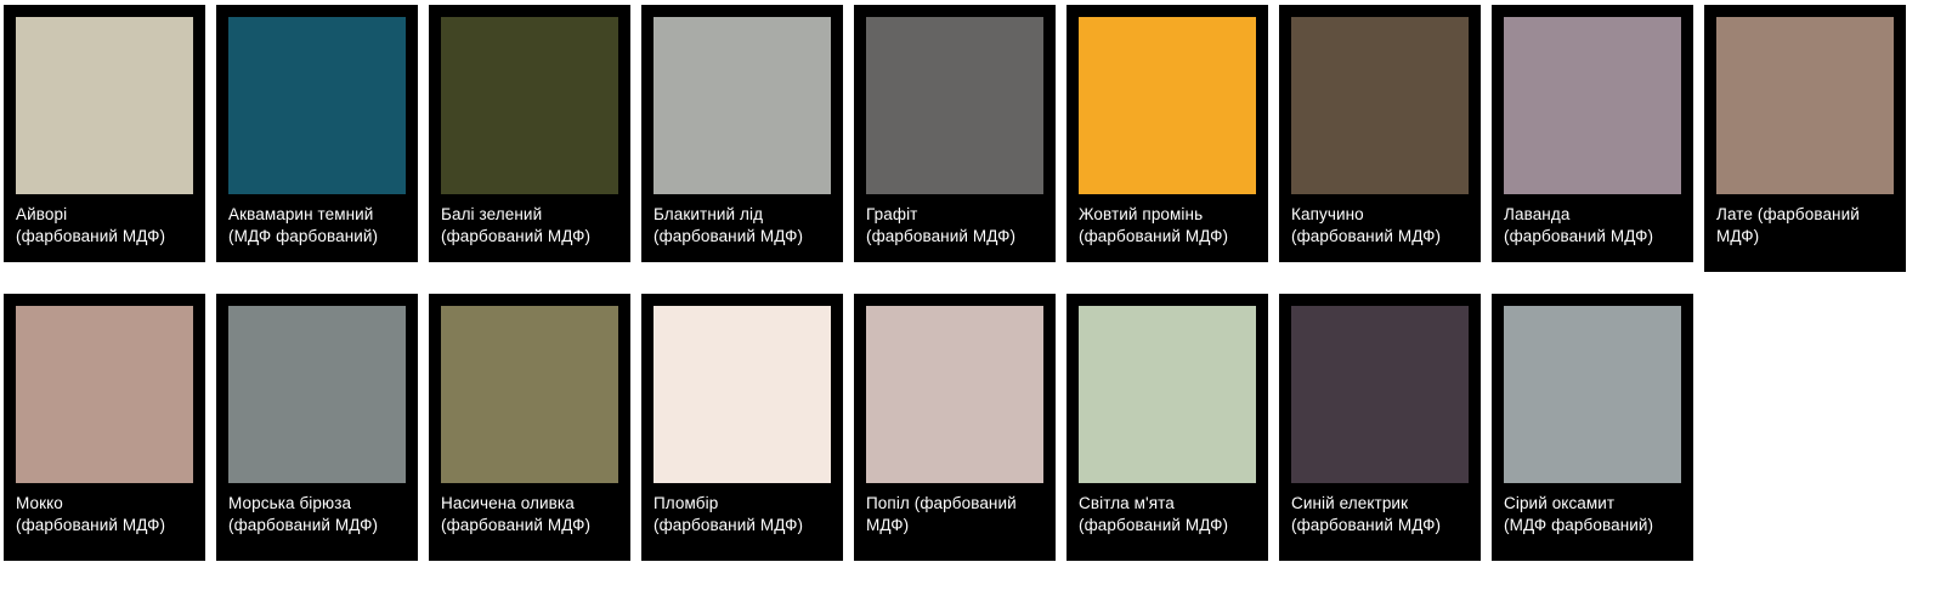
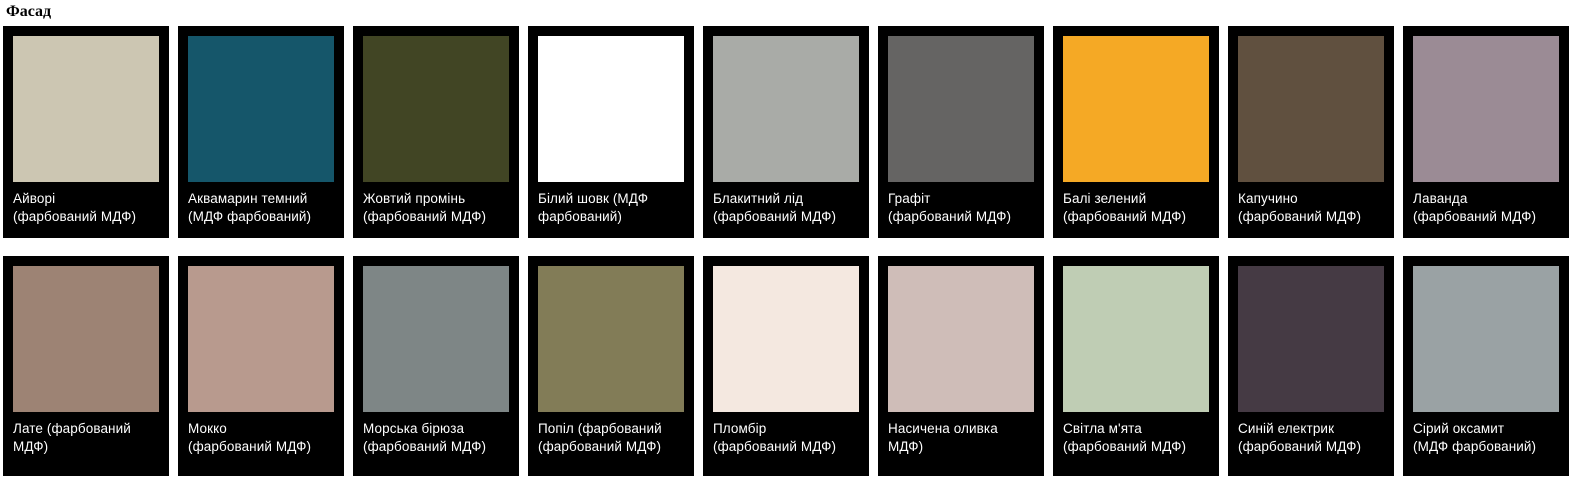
+ Фасад
  Айворі
  (фарбований МДФ)
  Аквамарин темний
  (МДФ фарбований)
- Балі зелений
+ Жовтий промінь
  (фарбований МДФ)
+ Білий шовк (МДФ
+ фарбований)
  Блакитний лід
  (фарбований МДФ)
  Графіт
  (фарбований МДФ)
- Жовтий промінь
+ Балі зелений
  (фарбований МДФ)
  Капучино
  (фарбований МДФ)
  Лаванда
  (фарбований МДФ)
  Лате (фарбований
  МДФ)
  Мокко
  (фарбований МДФ)
  Морська бірюза
  (фарбований МДФ)
- Насичена оливка
+ Попіл (фарбований
  (фарбований МДФ)
  Пломбір
  (фарбований МДФ)
- Попіл (фарбований
+ Насичена оливка
  МДФ)
  Світла м'ята
  (фарбований МДФ)
  Синій електрик
  (фарбований МДФ)
  Сірий оксамит
  (МДФ фарбований)
